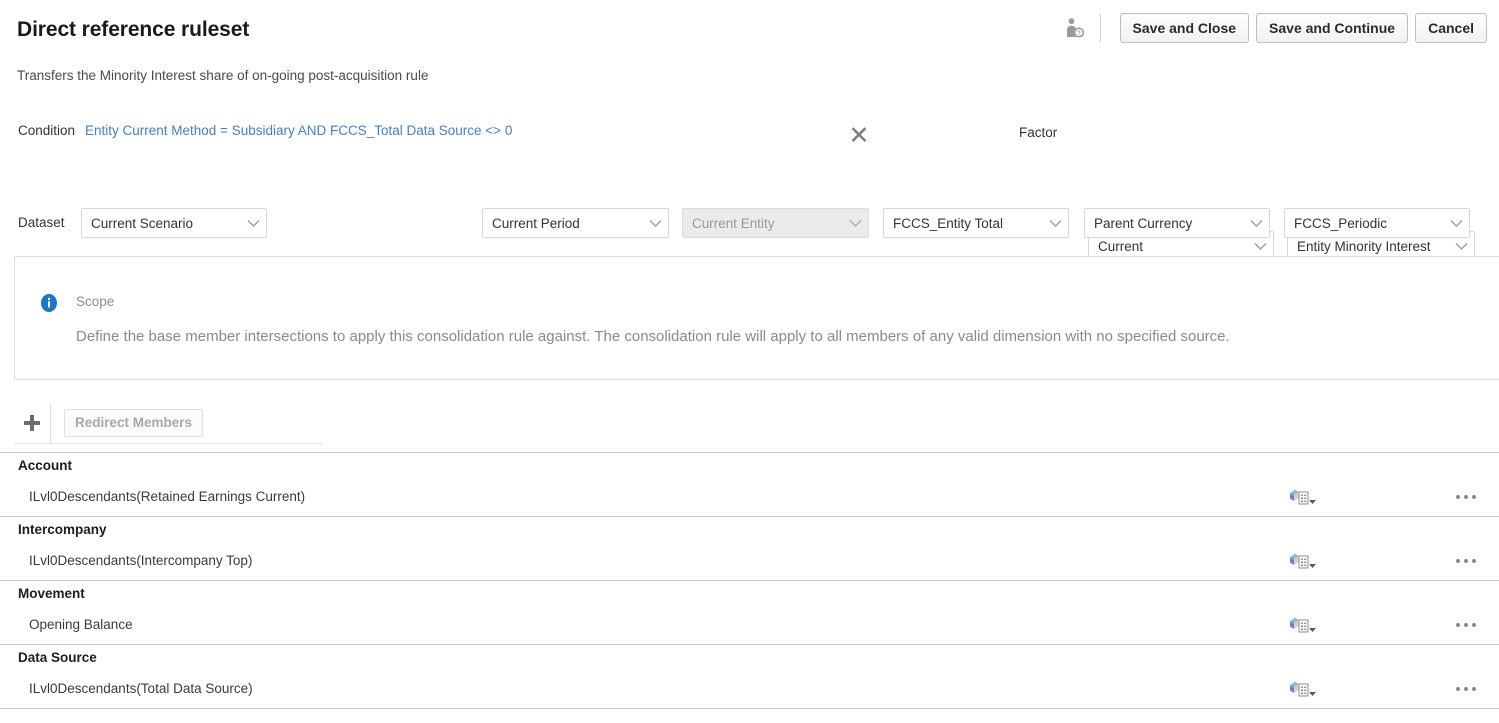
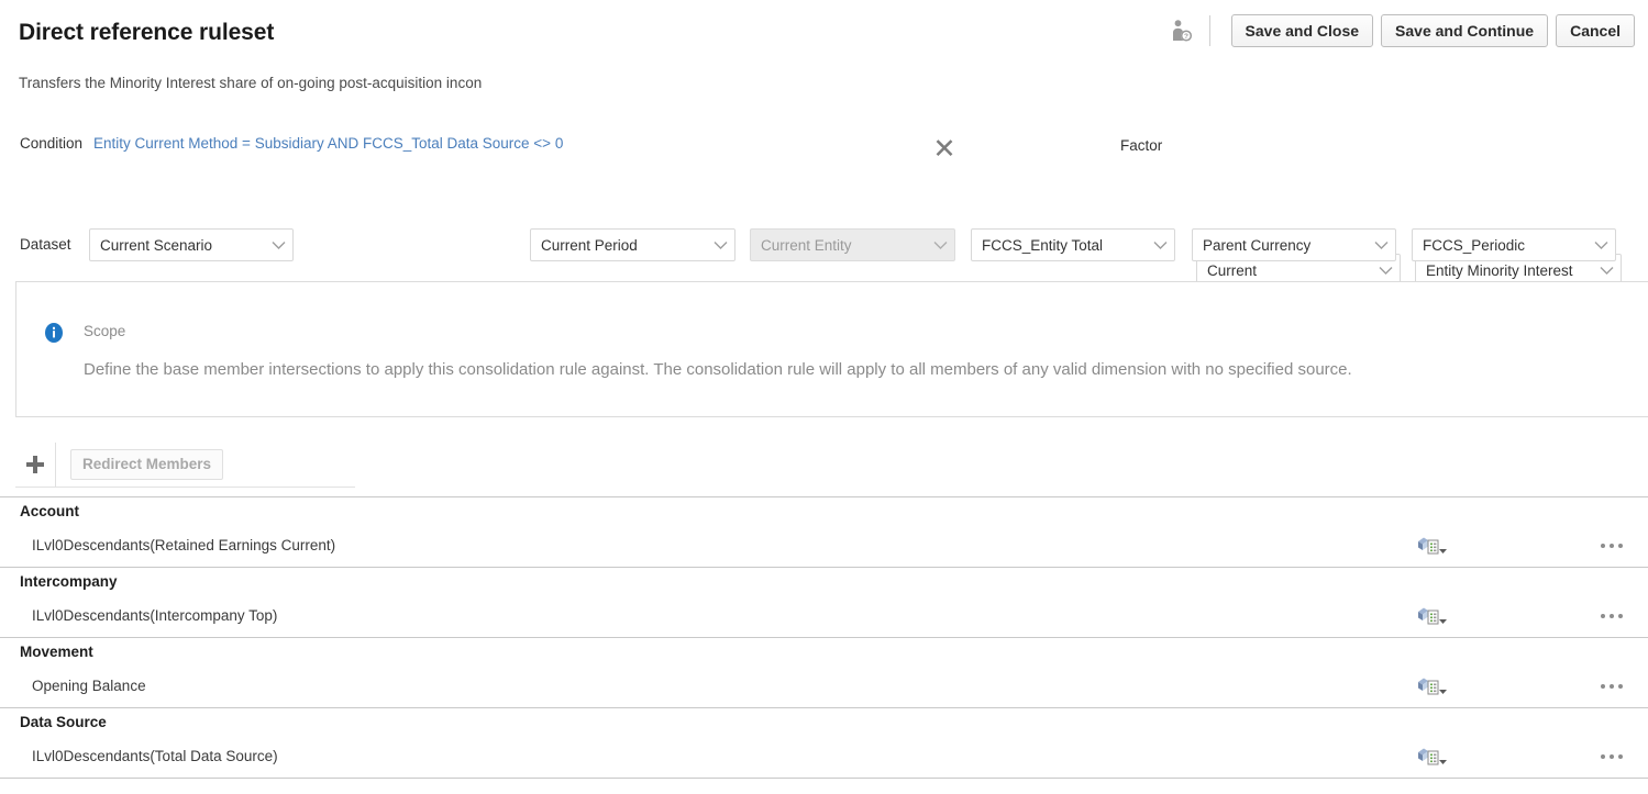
  Direct reference ruleset
  Save and Close
  Save and Continue
  Cancel
- Transfers the Minority Interest share of on-going post-acquisition rule
+ Transfers the Minority Interest share of on-going post-acquisition incon
  Condition
  Entity Current Method = Subsidiary AND FCCS_Total Data Source <> 0
  Factor
  Current
  Entity Minority Interest
  Dataset
  Current Scenario
  Current Period
  Current Entity
  FCCS_Entity Total
  Parent Currency
  FCCS_Periodic
  Scope
  Define the base member intersections to apply this consolidation rule against. The consolidation rule will apply to all members of any valid dimension with no specified source.
  Redirect Members
  Account
  ILvl0Descendants(Retained Earnings Current)
  Intercompany
  ILvl0Descendants(Intercompany Top)
  Movement
  Opening Balance
  Data Source
  ILvl0Descendants(Total Data Source)
